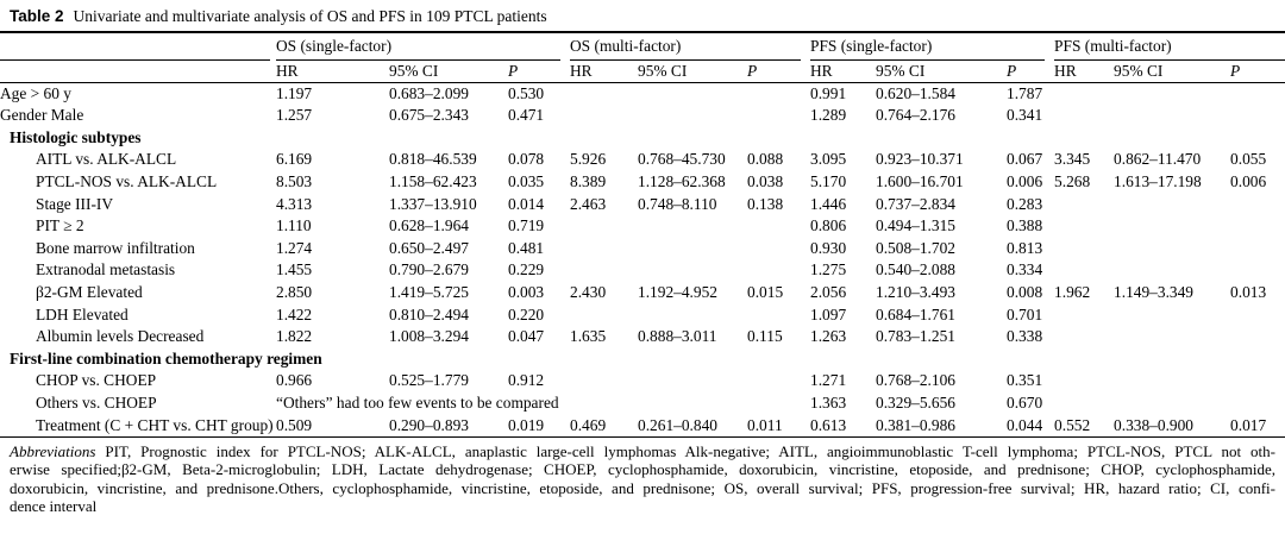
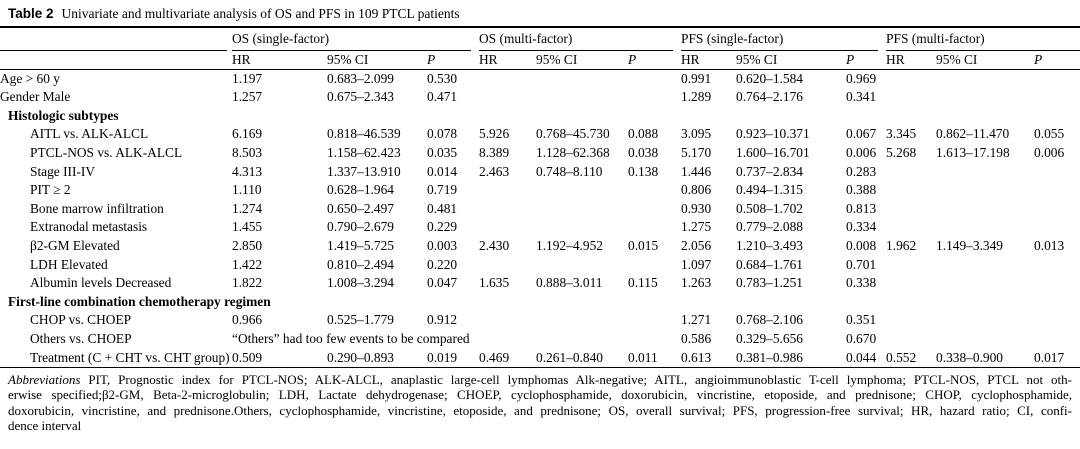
  Table 2 Univariate and multivariate analysis of OS and PFS in 109 PTCL patients
  	OS (single-factor)	OS (multi-factor)	PFS (single-factor)	PFS (multi-factor)
  	HR	95% CI	P	HR	95% CI	P	HR	95% CI	P	HR	95% CI	P
- Age > 60 y	1.197	0.683–2.099	0.530				0.991	0.620–1.584	1.787
+ Age > 60 y	1.197	0.683–2.099	0.530				0.991	0.620–1.584	0.969
  Gender Male	1.257	0.675–2.343	0.471				1.289	0.764–2.176	0.341
  Histologic subtypes
  AITL vs. ALK-ALCL	6.169	0.818–46.539	0.078	5.926	0.768–45.730	0.088	3.095	0.923–10.371	0.067	3.345	0.862–11.470	0.055
  PTCL-NOS vs. ALK-ALCL	8.503	1.158–62.423	0.035	8.389	1.128–62.368	0.038	5.170	1.600–16.701	0.006	5.268	1.613–17.198	0.006
  Stage III-IV	4.313	1.337–13.910	0.014	2.463	0.748–8.110	0.138	1.446	0.737–2.834	0.283
  PIT ≥ 2	1.110	0.628–1.964	0.719				0.806	0.494–1.315	0.388
  Bone marrow infiltration	1.274	0.650–2.497	0.481				0.930	0.508–1.702	0.813
- Extranodal metastasis	1.455	0.790–2.679	0.229				1.275	0.540–2.088	0.334
+ Extranodal metastasis	1.455	0.790–2.679	0.229				1.275	0.779–2.088	0.334
  β2-GM Elevated	2.850	1.419–5.725	0.003	2.430	1.192–4.952	0.015	2.056	1.210–3.493	0.008	1.962	1.149–3.349	0.013
  LDH Elevated	1.422	0.810–2.494	0.220				1.097	0.684–1.761	0.701
  Albumin levels Decreased	1.822	1.008–3.294	0.047	1.635	0.888–3.011	0.115	1.263	0.783–1.251	0.338
  First-line combination chemotherapy regimen
  CHOP vs. CHOEP	0.966	0.525–1.779	0.912				1.271	0.768–2.106	0.351
- Others vs. CHOEP	“Others” had too few events to be compared				1.363	0.329–5.656	0.670
+ Others vs. CHOEP	“Others” had too few events to be compared				0.586	0.329–5.656	0.670
  Treatment (C + CHT vs. CHT group)	0.509	0.290–0.893	0.019	0.469	0.261–0.840	0.011	0.613	0.381–0.986	0.044	0.552	0.338–0.900	0.017
  Abbreviations PIT, Prognostic index for PTCL-NOS; ALK-ALCL, anaplastic large-cell lymphomas Alk-negative; AITL, angioimmunoblastic T-cell lymphoma; PTCL-NOS, PTCL not oth-
  erwise specified;β2-GM, Beta-2-microglobulin; LDH, Lactate dehydrogenase; CHOEP, cyclophosphamide, doxorubicin, vincristine, etoposide, and prednisone; CHOP, cyclophosphamide,
  doxorubicin, vincristine, and prednisone.Others, cyclophosphamide, vincristine, etoposide, and prednisone; OS, overall survival; PFS, progression-free survival; HR, hazard ratio; CI, confi-
  dence interval
